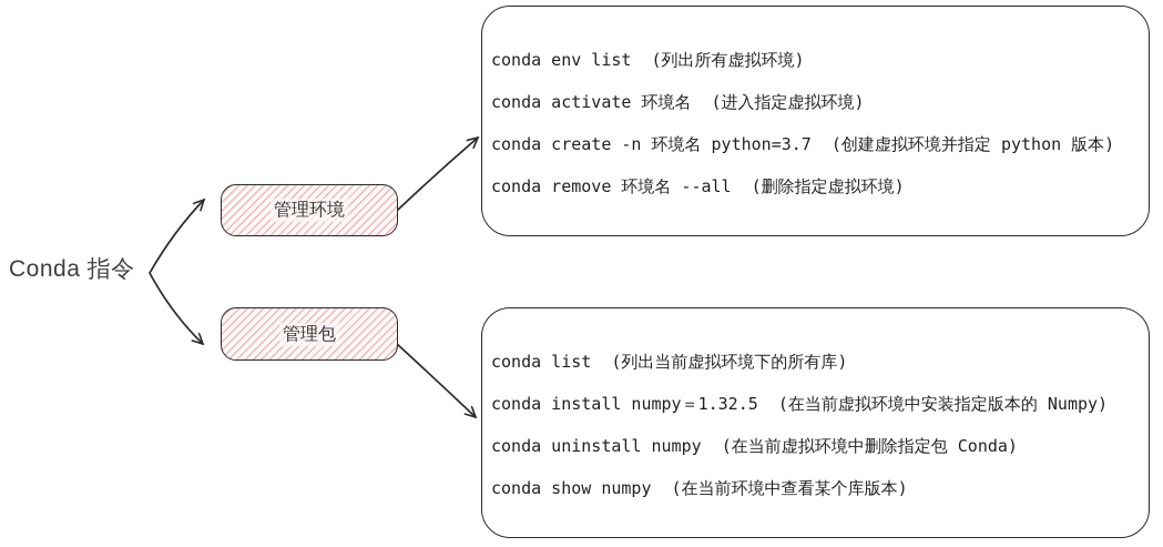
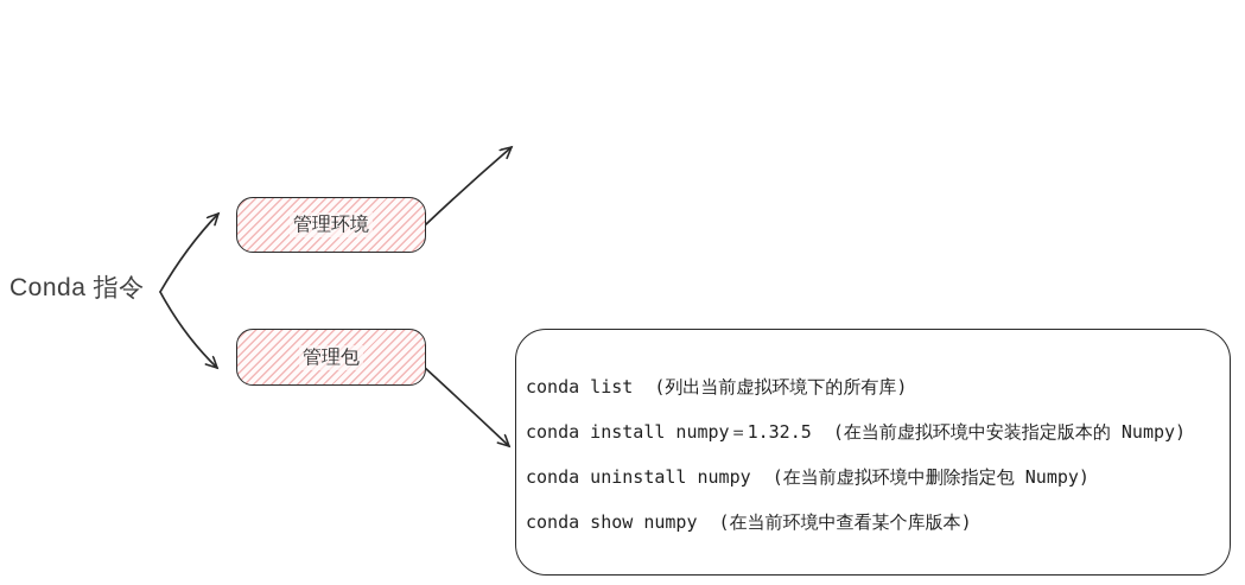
  Conda 指令
  管理环境
  管理包
- conda env list (列出所有虚拟环境)
- conda activate 环境名 (进入指定虚拟环境)
- conda create -n 环境名 python=3.7 (创建虚拟环境并指定 python 版本)
- conda remove 环境名 --all (删除指定虚拟环境)
  conda list (列出当前虚拟环境下的所有库)
  conda install numpy＝1.32.5 (在当前虚拟环境中安装指定版本的 Numpy)
- conda uninstall numpy (在当前虚拟环境中删除指定包 Conda)
+ conda uninstall numpy (在当前虚拟环境中删除指定包 Numpy)
  conda show numpy (在当前环境中查看某个库版本)
